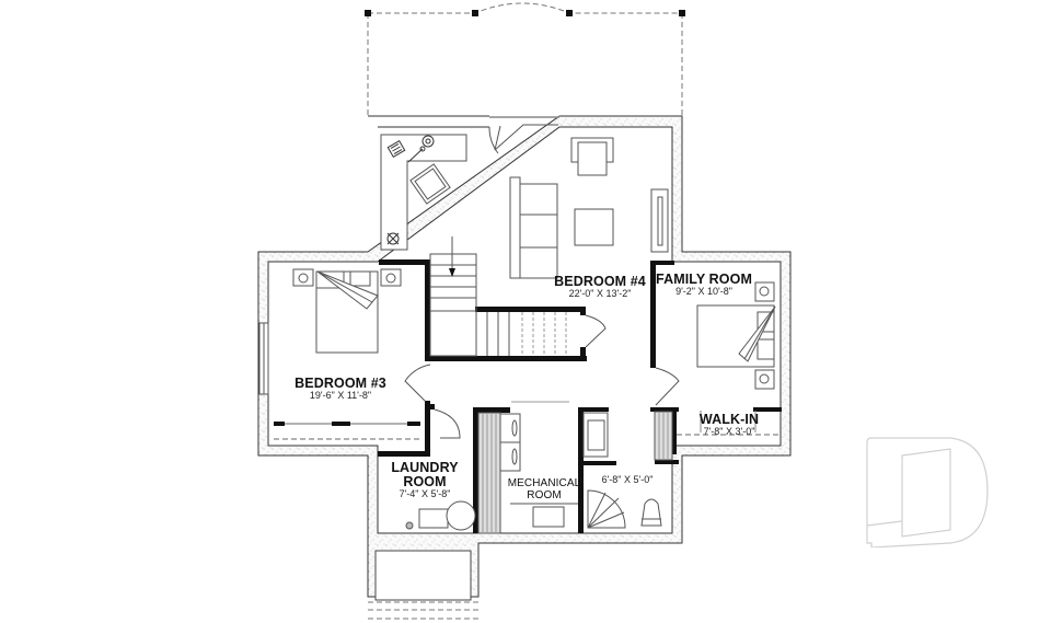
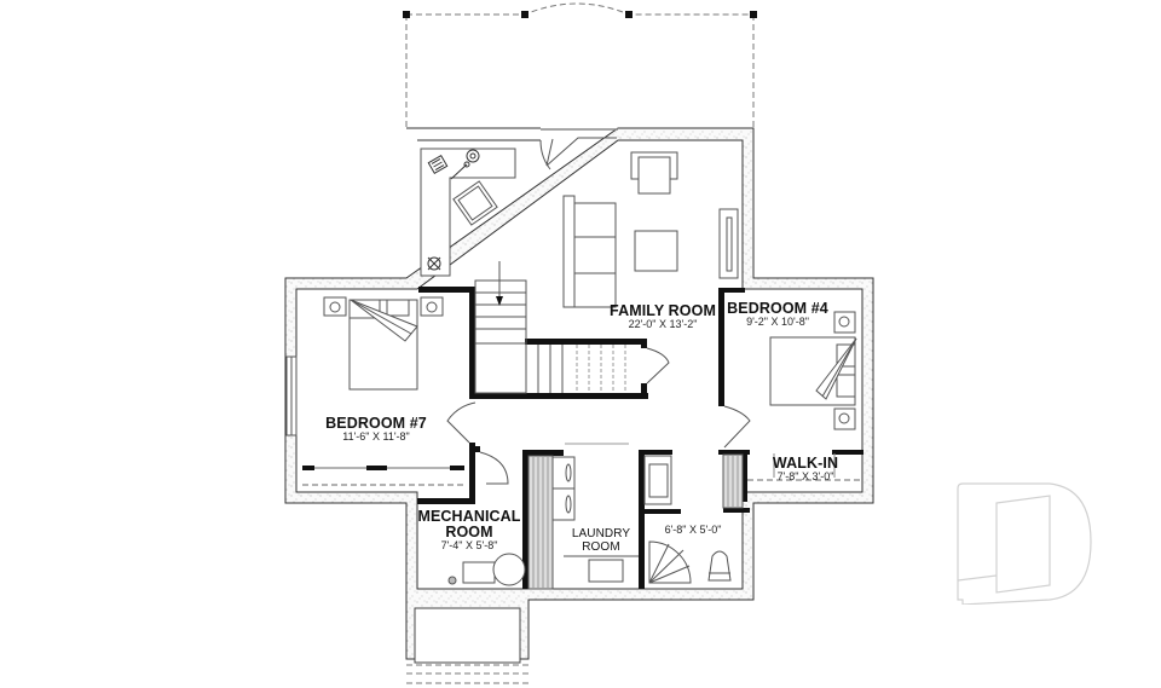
- BEDROOM #4
+ FAMILY ROOM
  22'-0" X 13'-2"
- FAMILY ROOM
+ BEDROOM #4
  9'-2" X 10'-8"
- BEDROOM #3
+ BEDROOM #7
- 19'-6" X 11'-8"
+ 11'-6" X 11'-8"
  WALK-IN
  7'-8" X 3'-0"
- LAUNDRY
+ MECHANICAL
  ROOM
  7'-4" X 5'-8"
- MECHANICAL
+ LAUNDRY
  ROOM
  6'-8" X 5'-0"
